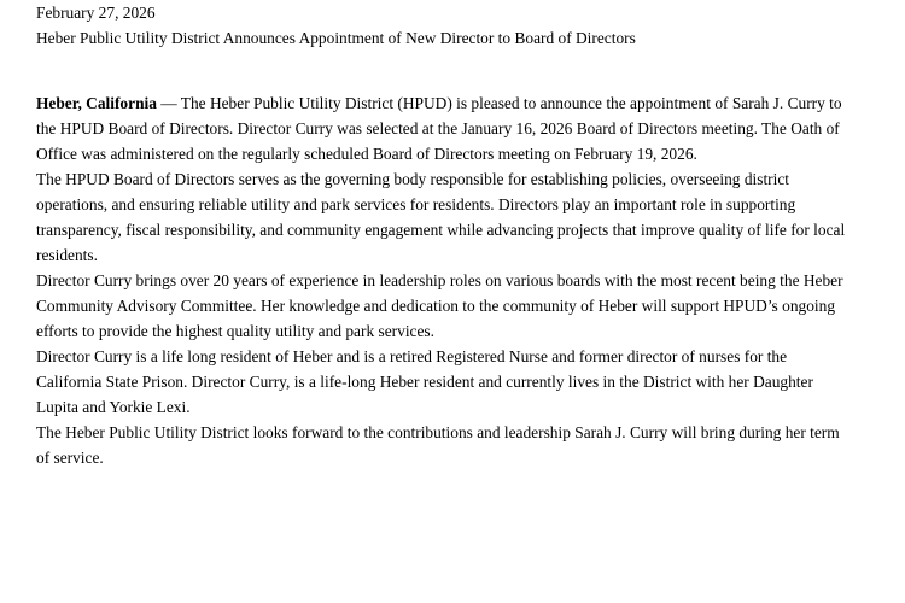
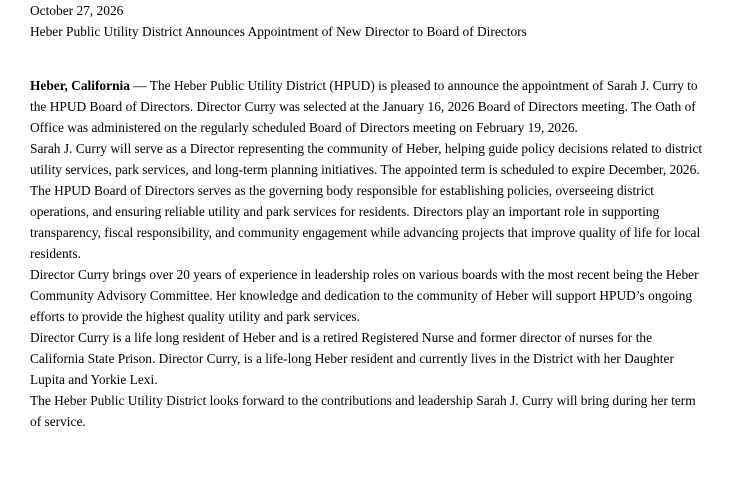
- February 27, 2026
+ October 27, 2026
  Heber Public Utility District Announces Appointment of New Director to Board of Directors
  Heber, California — The Heber Public Utility District (HPUD) is pleased to announce the appointment of Sarah J. Curry to
  the HPUD Board of Directors. Director Curry was selected at the January 16, 2026 Board of Directors meeting. The Oath of
  Office was administered on the regularly scheduled Board of Directors meeting on February 19, 2026.
+ Sarah J. Curry will serve as a Director representing the community of Heber, helping guide policy decisions related to district
+ utility services, park services, and long-term planning initiatives. The appointed term is scheduled to expire December, 2026.
  The HPUD Board of Directors serves as the governing body responsible for establishing policies, overseeing district
  operations, and ensuring reliable utility and park services for residents. Directors play an important role in supporting
  transparency, fiscal responsibility, and community engagement while advancing projects that improve quality of life for local
  residents.
  Director Curry brings over 20 years of experience in leadership roles on various boards with the most recent being the Heber
  Community Advisory Committee. Her knowledge and dedication to the community of Heber will support HPUD’s ongoing
  efforts to provide the highest quality utility and park services.
  Director Curry is a life long resident of Heber and is a retired Registered Nurse and former director of nurses for the
  California State Prison. Director Curry, is a life-long Heber resident and currently lives in the District with her Daughter
  Lupita and Yorkie Lexi.
  The Heber Public Utility District looks forward to the contributions and leadership Sarah J. Curry will bring during her term
  of service.
